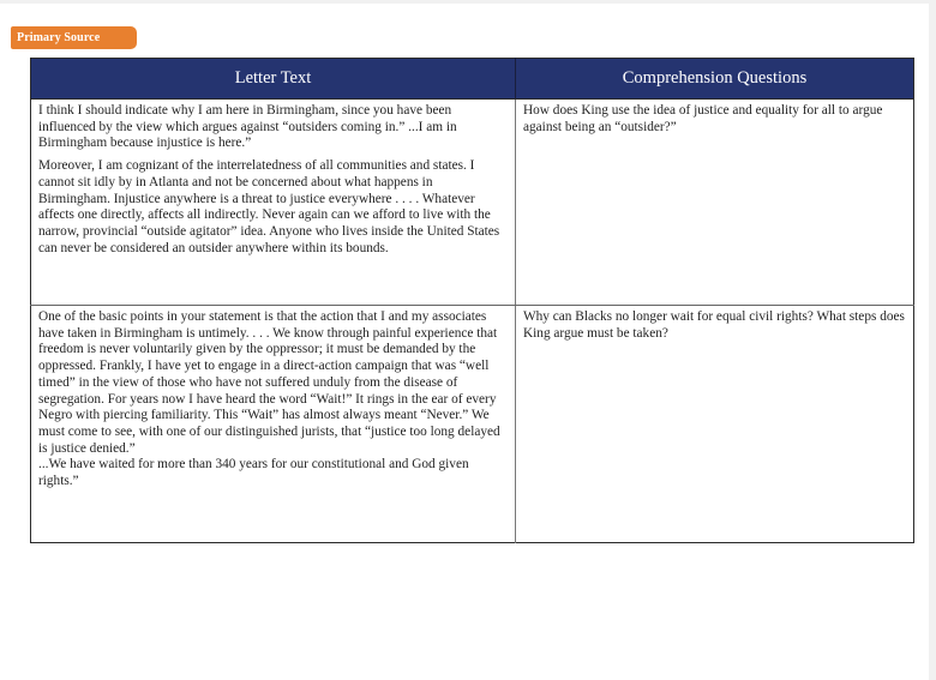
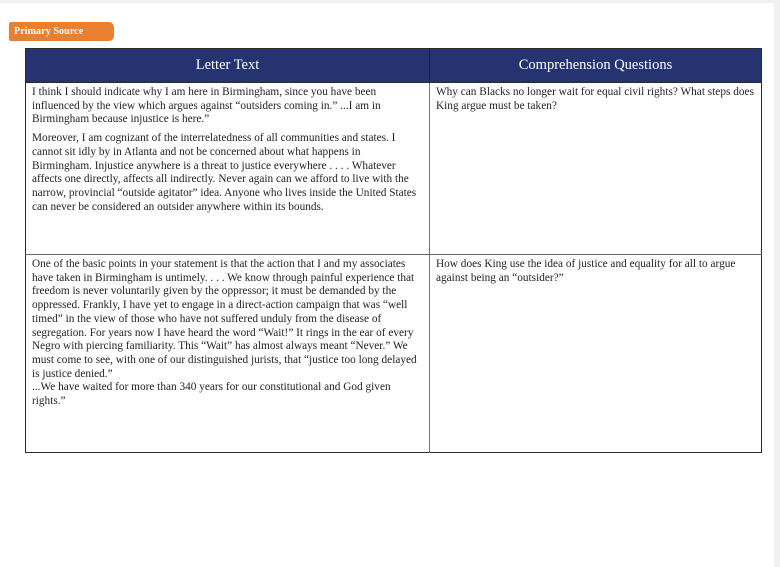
  Primary Source
  Letter Text	Comprehension Questions
- I think I should indicate why I am here in Birmingham, since you have been influenced by the view which argues against “outsiders coming in.” ...I am in Birmingham because injustice is here.” Moreover, I am cognizant of the interrelatedness of all communities and states. I cannot sit idly by in Atlanta and not be concerned about what happens in Birmingham. Injustice anywhere is a threat to justice everywhere . . . . Whatever affects one directly, affects all indirectly. Never again can we afford to live with the narrow, provincial “outside agitator” idea. Anyone who lives inside the United States can never be considered an outsider anywhere within its bounds.	How does King use the idea of justice and equality for all to argue against being an “outsider?”
+ I think I should indicate why I am here in Birmingham, since you have been influenced by the view which argues against “outsiders coming in.” ...I am in Birmingham because injustice is here.” Moreover, I am cognizant of the interrelatedness of all communities and states. I cannot sit idly by in Atlanta and not be concerned about what happens in Birmingham. Injustice anywhere is a threat to justice everywhere . . . . Whatever affects one directly, affects all indirectly. Never again can we afford to live with the narrow, provincial “outside agitator” idea. Anyone who lives inside the United States can never be considered an outsider anywhere within its bounds.	Why can Blacks no longer wait for equal civil rights? What steps does King argue must be taken?
- One of the basic points in your statement is that the action that I and my associates have taken in Birmingham is untimely. . . . We know through painful experience that freedom is never voluntarily given by the oppressor; it must be demanded by the oppressed. Frankly, I have yet to engage in a direct-action campaign that was “well timed” in the view of those who have not suffered unduly from the disease of segregation. For years now I have heard the word “Wait!” It rings in the ear of every Negro with piercing familiarity. This “Wait” has almost always meant “Never.” We must come to see, with one of our distinguished jurists, that “justice too long delayed is justice denied.” ...We have waited for more than 340 years for our constitutional and God given rights.”	Why can Blacks no longer wait for equal civil rights? What steps does King argue must be taken?
+ One of the basic points in your statement is that the action that I and my associates have taken in Birmingham is untimely. . . . We know through painful experience that freedom is never voluntarily given by the oppressor; it must be demanded by the oppressed. Frankly, I have yet to engage in a direct-action campaign that was “well timed” in the view of those who have not suffered unduly from the disease of segregation. For years now I have heard the word “Wait!” It rings in the ear of every Negro with piercing familiarity. This “Wait” has almost always meant “Never.” We must come to see, with one of our distinguished jurists, that “justice too long delayed is justice denied.” ...We have waited for more than 340 years for our constitutional and God given rights.”	How does King use the idea of justice and equality for all to argue against being an “outsider?”
